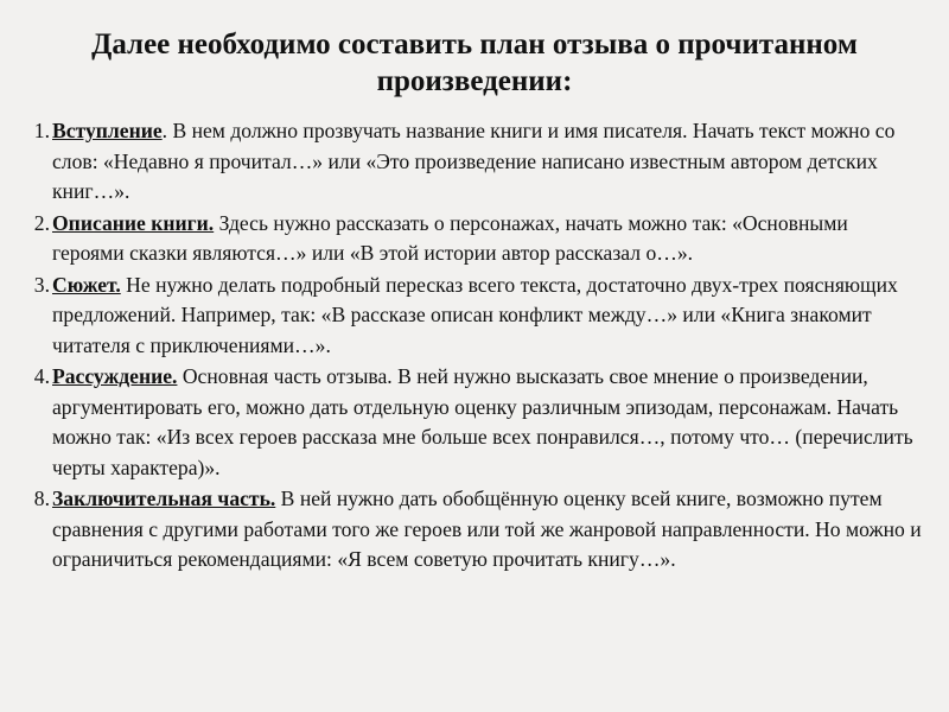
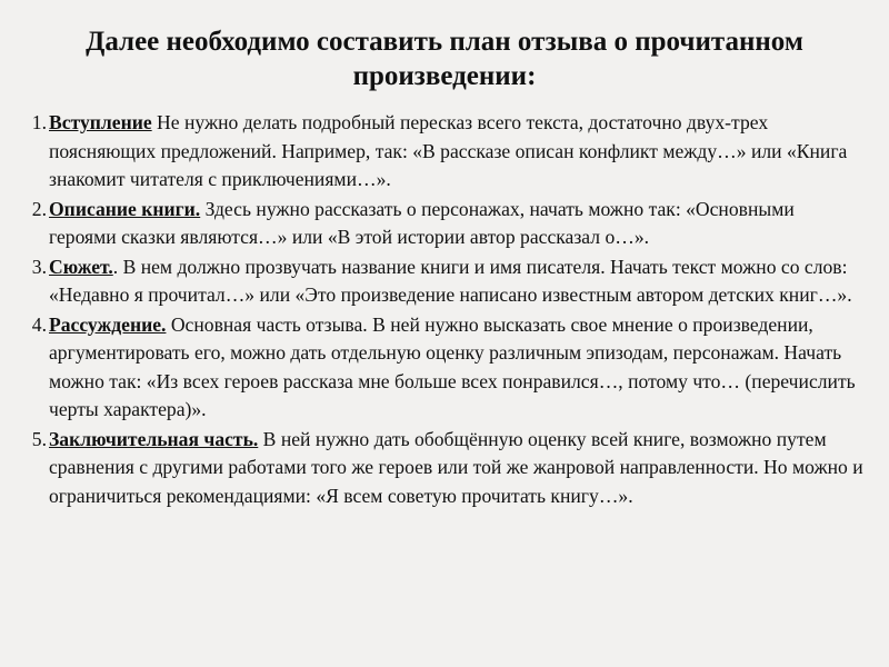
  Далее необходимо составить план отзыва о прочитанном произведении:
  1.
- Вступление. В нем должно прозвучать название книги и имя писателя. Начать текст можно со слов: «Недавно я прочитал…» или «Это произведение написано известным автором детских книг…».
+ Вступление Не нужно делать подробный пересказ всего текста, достаточно двух-трех поясняющих предложений. Например, так: «В рассказе описан конфликт между…» или «Книга знакомит читателя с приключениями…».
  2.
  Описание книги. Здесь нужно рассказать о персонажах, начать можно так: «Основными героями сказки являются…» или «В этой истории автор рассказал о…».
  3.
- Сюжет. Не нужно делать подробный пересказ всего текста, достаточно двух-трех поясняющих предложений. Например, так: «В рассказе описан конфликт между…» или «Книга знакомит читателя с приключениями…».
+ Сюжет.. В нем должно прозвучать название книги и имя писателя. Начать текст можно со слов: «Недавно я прочитал…» или «Это произведение написано известным автором детских книг…».
  4.
  Рассуждение. Основная часть отзыва. В ней нужно высказать свое мнение о произведении, аргументировать его, можно дать отдельную оценку различным эпизодам, персонажам. Начать можно так: «Из всех героев рассказа мне больше всех понравился…, потому что… (перечислить черты характера)».
- 8.
+ 5.
  Заключительная часть. В ней нужно дать обобщённую оценку всей книге, возможно путем сравнения с другими работами того же героев или той же жанровой направленности. Но можно и ограничиться рекомендациями: «Я всем советую прочитать книгу…».
